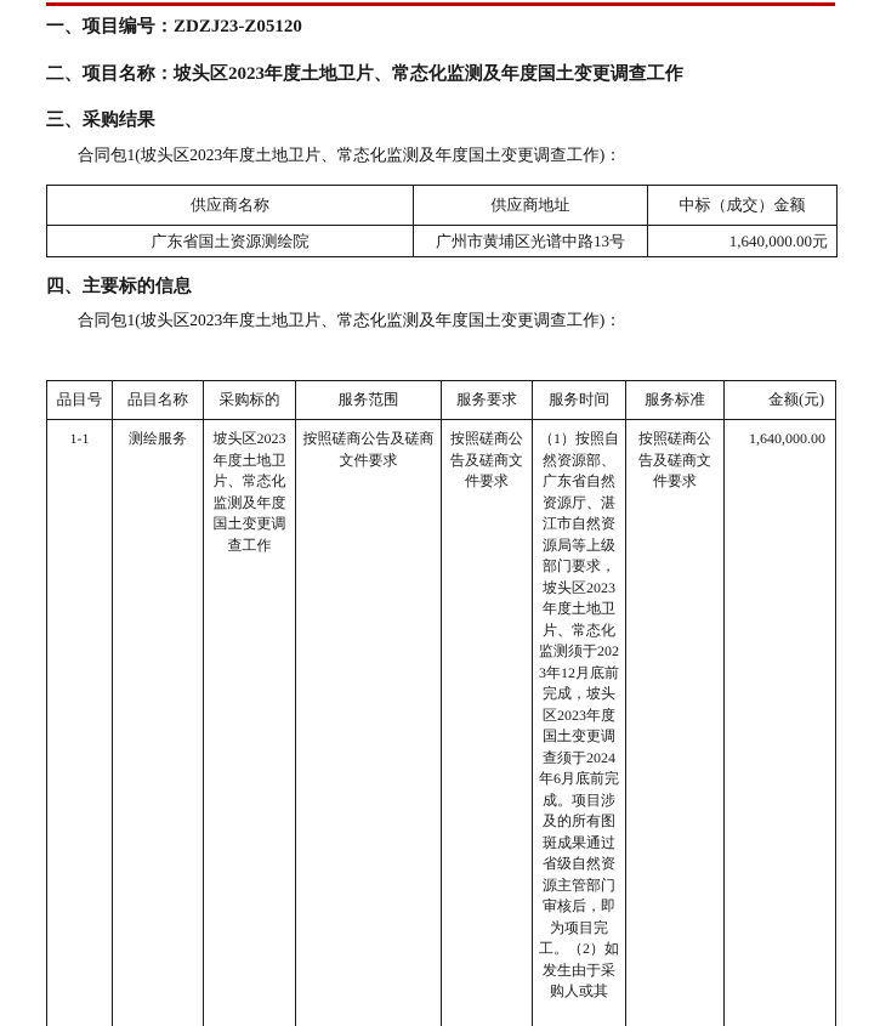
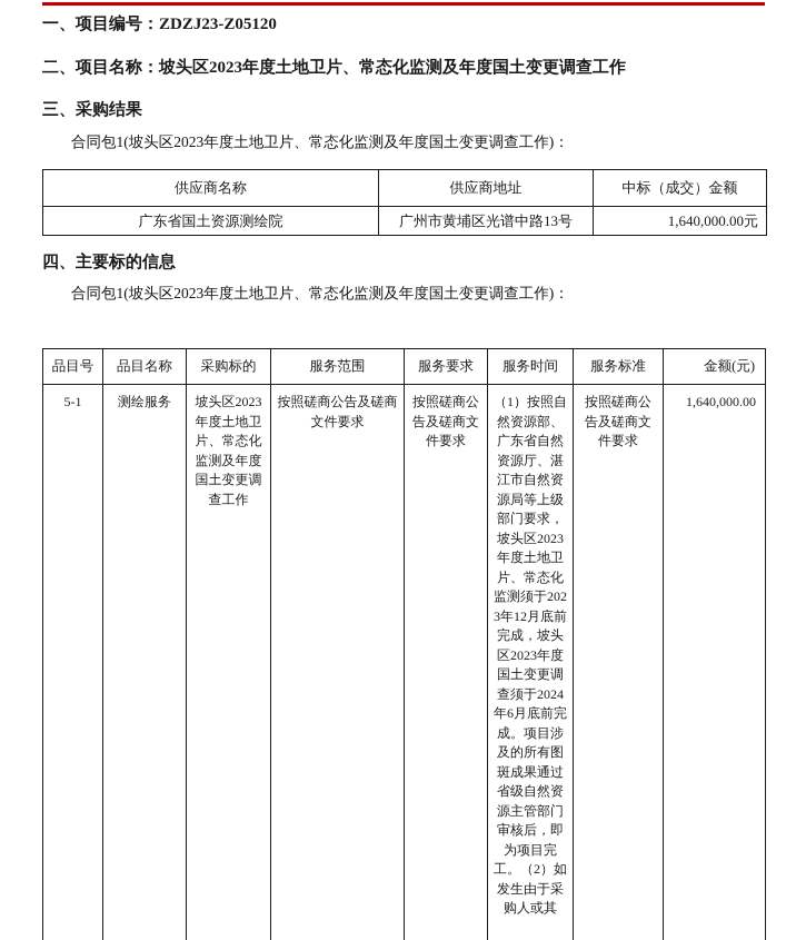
  一、项目编号：ZDZJ23-Z05120
  二、项目名称：坡头区2023年度土地卫片、常态化监测及年度国土变更调查工作
  三、采购结果
  合同包1(坡头区2023年度土地卫片、常态化监测及年度国土变更调查工作)：
  供应商名称	供应商地址	中标（成交）金额
  广东省国土资源测绘院	广州市黄埔区光谱中路13号	1,640,000.00元
  四、主要标的信息
  合同包1(坡头区2023年度土地卫片、常态化监测及年度国土变更调查工作)：
  品目号	品目名称	采购标的	服务范围	服务要求	服务时间	服务标准	金额(元)
- 1-1	测绘服务	坡头区2023年度土地卫片、常态化监测及年度国土变更调查工作	按照磋商公告及磋商文件要求	按照磋商公告及磋商文件要求	（1）按照自然资源部、广东省自然资源厅、湛江市自然资源局等上级部门要求，坡头区2023年度土地卫片、常态化监测须于2023年12月底前完成，坡头区2023年度国土变更调查须于2024年6月底前完成。项目涉及的所有图斑成果通过省级自然资源主管部门审核后，即为项目完工。（2）如发生由于采购人或其	按照磋商公告及磋商文件要求	1,640,000.00
+ 5-1	测绘服务	坡头区2023年度土地卫片、常态化监测及年度国土变更调查工作	按照磋商公告及磋商文件要求	按照磋商公告及磋商文件要求	（1）按照自然资源部、广东省自然资源厅、湛江市自然资源局等上级部门要求，坡头区2023年度土地卫片、常态化监测须于2023年12月底前完成，坡头区2023年度国土变更调查须于2024年6月底前完成。项目涉及的所有图斑成果通过省级自然资源主管部门审核后，即为项目完工。（2）如发生由于采购人或其	按照磋商公告及磋商文件要求	1,640,000.00
